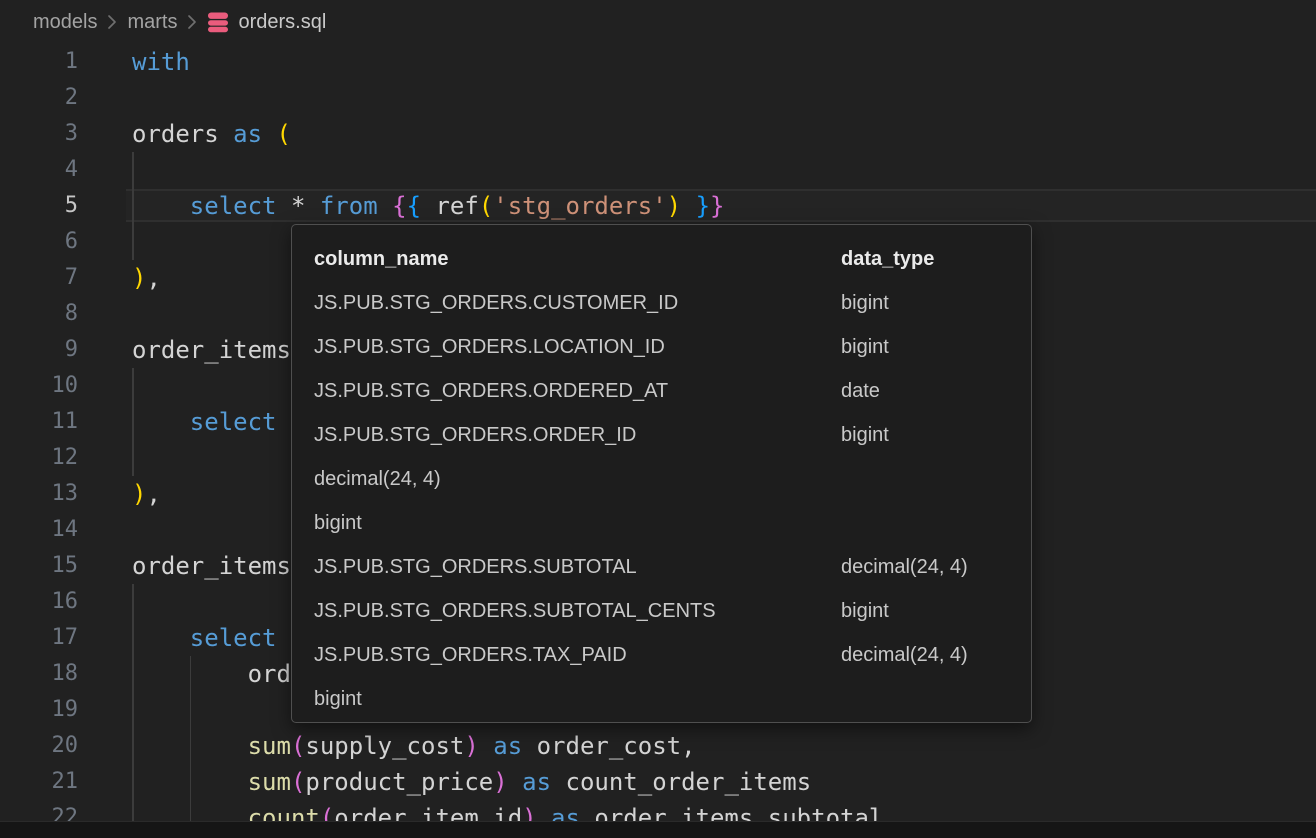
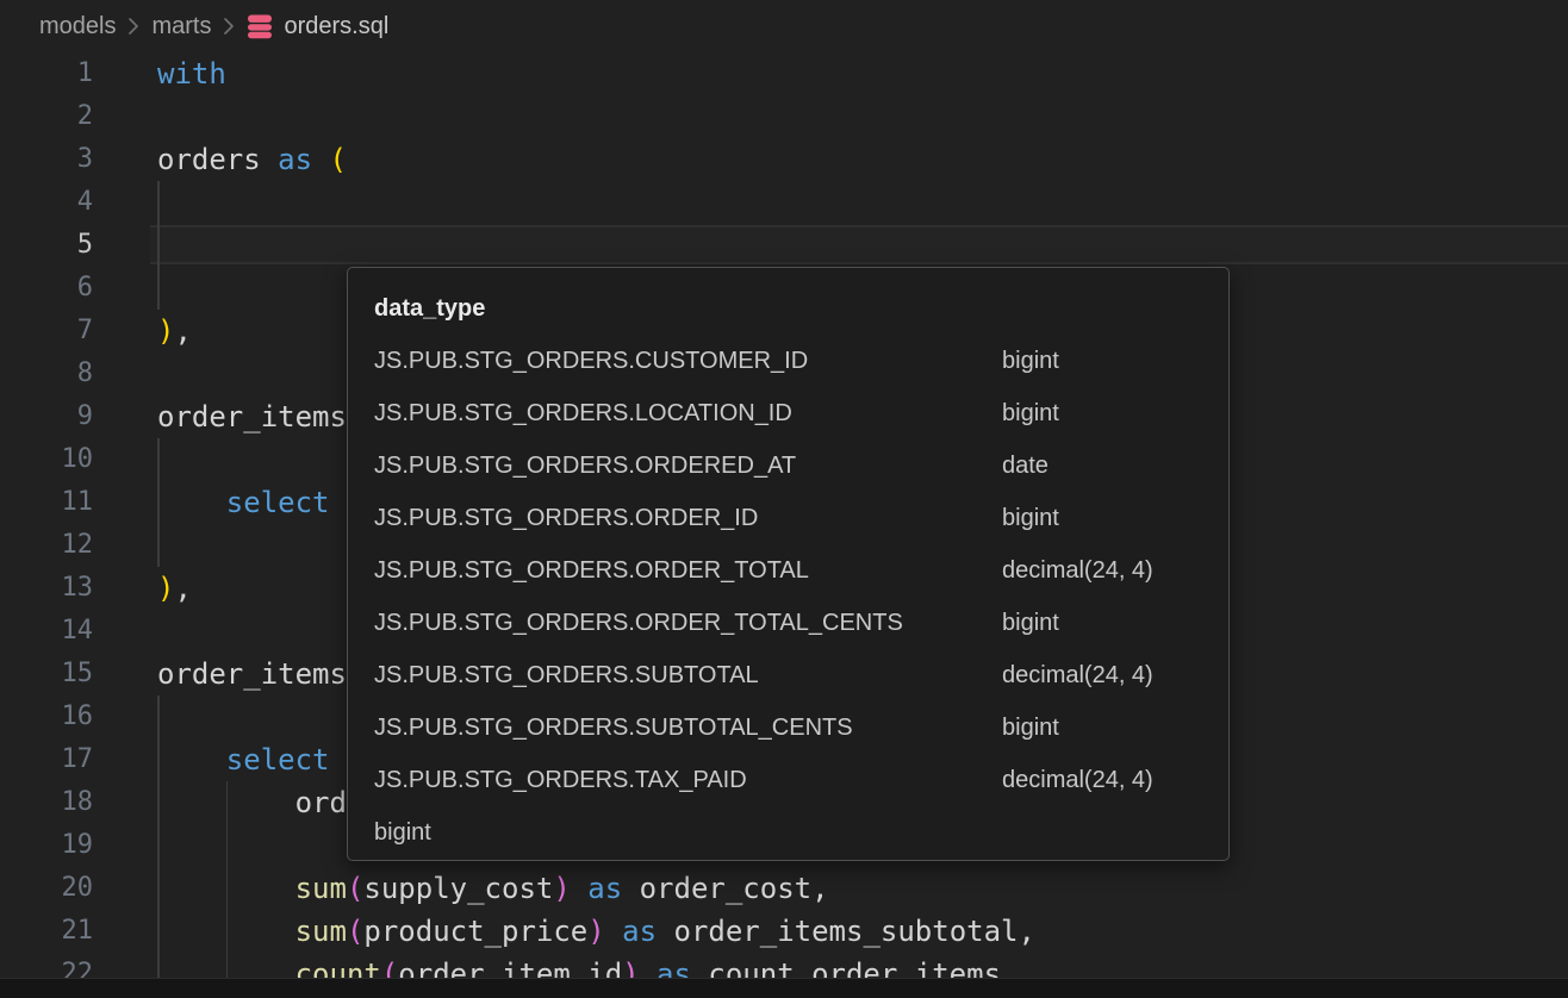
  models
  marts
  orders.sql
  1
  with
  2
  3
  orders as (
  4
  5
- select * from {{ ref('stg_orders') }}
  6
  7
  ),
  8
  9
  order_items
  10
  11
  select
  12
  13
  ),
  14
  15
  order_items
  16
  17
  select
  18
  ord
  19
  20
  sum(supply_cost) as order_cost,
  21
- sum(product_price) as count_order_items
+ sum(product_price) as order_items_subtotal,
  22
- count(order_item_id) as order_items_subtotal,
+ count(order_item_id) as count_order_items
- column_name
  data_type
  JS.PUB.STG_ORDERS.CUSTOMER_ID
  bigint
  JS.PUB.STG_ORDERS.LOCATION_ID
  bigint
  JS.PUB.STG_ORDERS.ORDERED_AT
  date
  JS.PUB.STG_ORDERS.ORDER_ID
  bigint
+ JS.PUB.STG_ORDERS.ORDER_TOTAL
  decimal(24, 4)
+ JS.PUB.STG_ORDERS.ORDER_TOTAL_CENTS
  bigint
  JS.PUB.STG_ORDERS.SUBTOTAL
  decimal(24, 4)
  JS.PUB.STG_ORDERS.SUBTOTAL_CENTS
  bigint
  JS.PUB.STG_ORDERS.TAX_PAID
  decimal(24, 4)
  bigint
